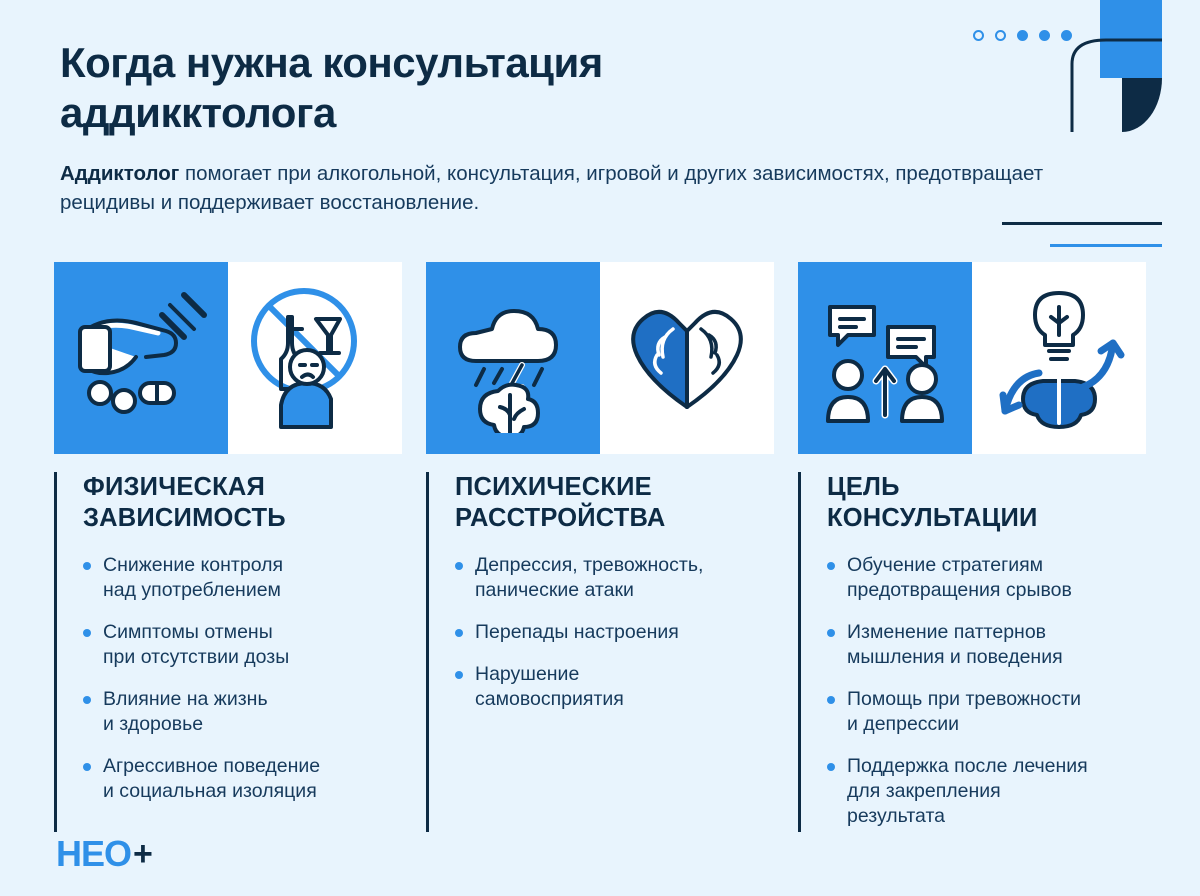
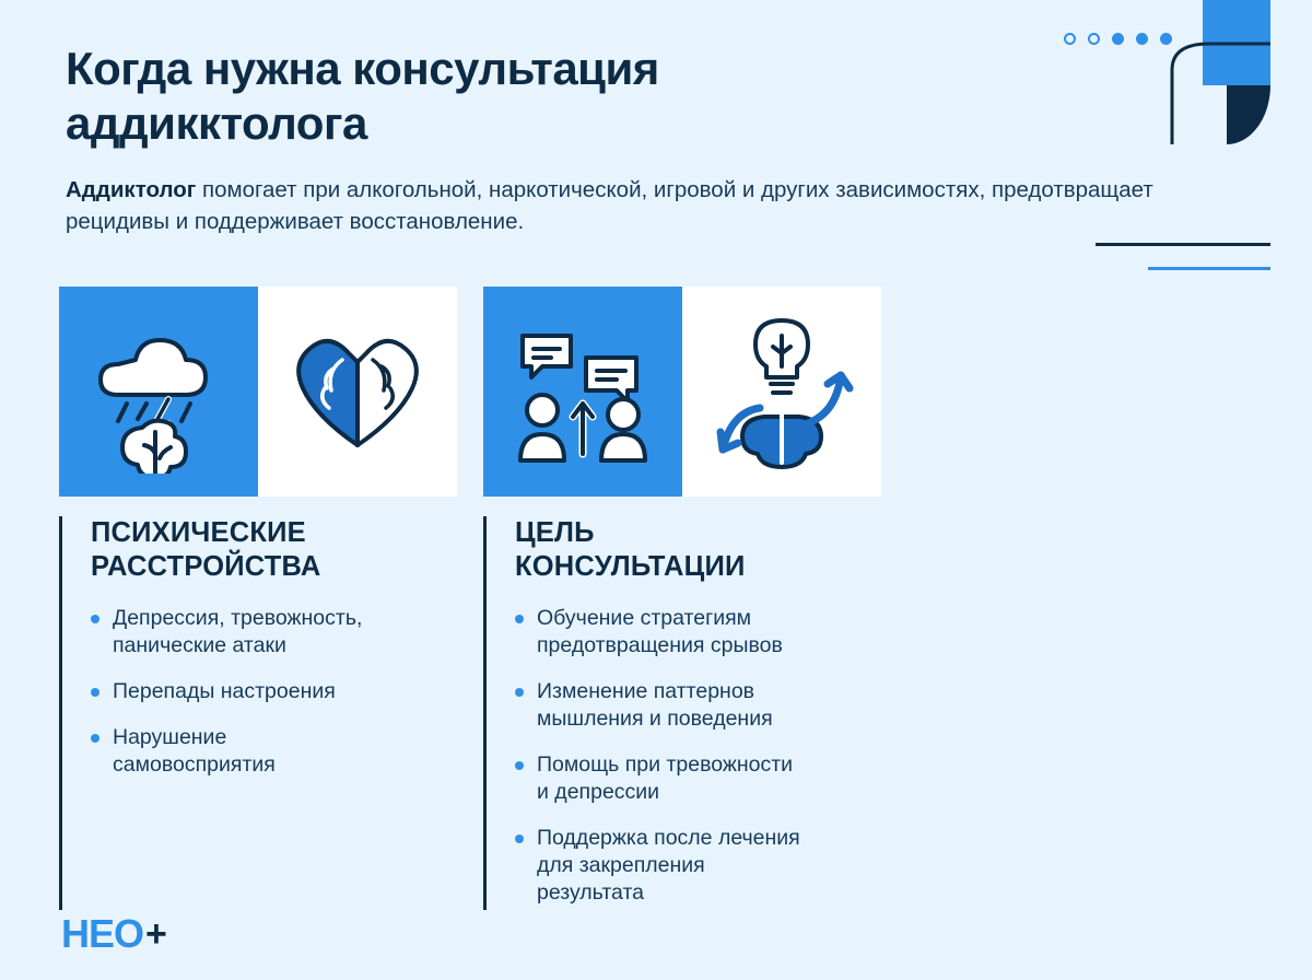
  Когда нужна консультация аддикктолога
- Аддиктолог помогает при алкогольной, консультация, игровой и других зависимостях, предотвращает рецидивы и поддерживает восстановление.
+ Аддиктолог помогает при алкогольной, наркотической, игровой и других зависимостях, предотвращает рецидивы и поддерживает восстановление.
- ФИЗИЧЕСКАЯ
- ЗАВИСИМОСТЬ
- Снижение контроля
- над употреблением
- Симптомы отмены
- при отсутствии дозы
- Влияние на жизнь
- и здоровье
- Агрессивное поведение
- и социальная изоляция
  ПСИХИЧЕСКИЕ
  РАССТРОЙСТВА
  Депрессия, тревожность,
  панические атаки
  Перепады настроения
  Нарушение
  самовосприятия
  ЦЕЛЬ
  КОНСУЛЬТАЦИИ
  Обучение стратегиям
  предотвращения срывов
  Изменение паттернов
  мышления и поведения
  Помощь при тревожности
  и депрессии
  Поддержка после лечения
  для закрепления
  результата
  НЕО
  +
